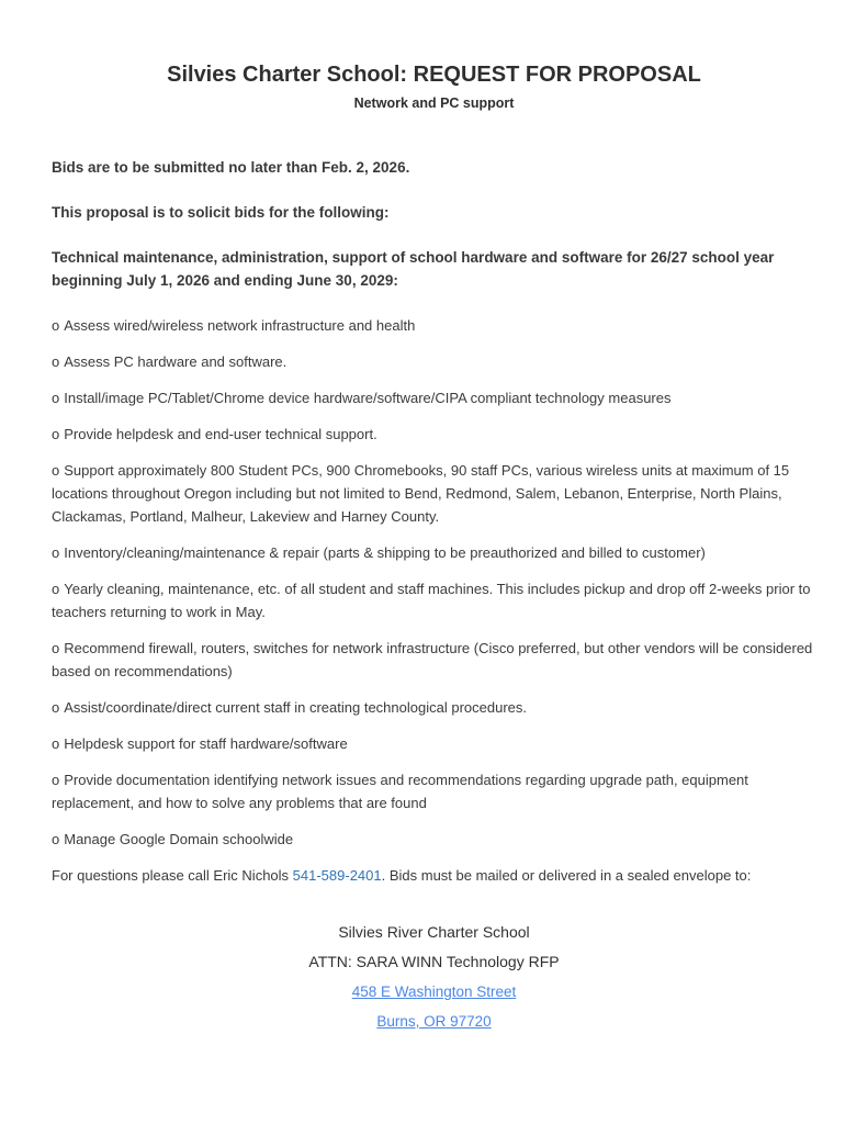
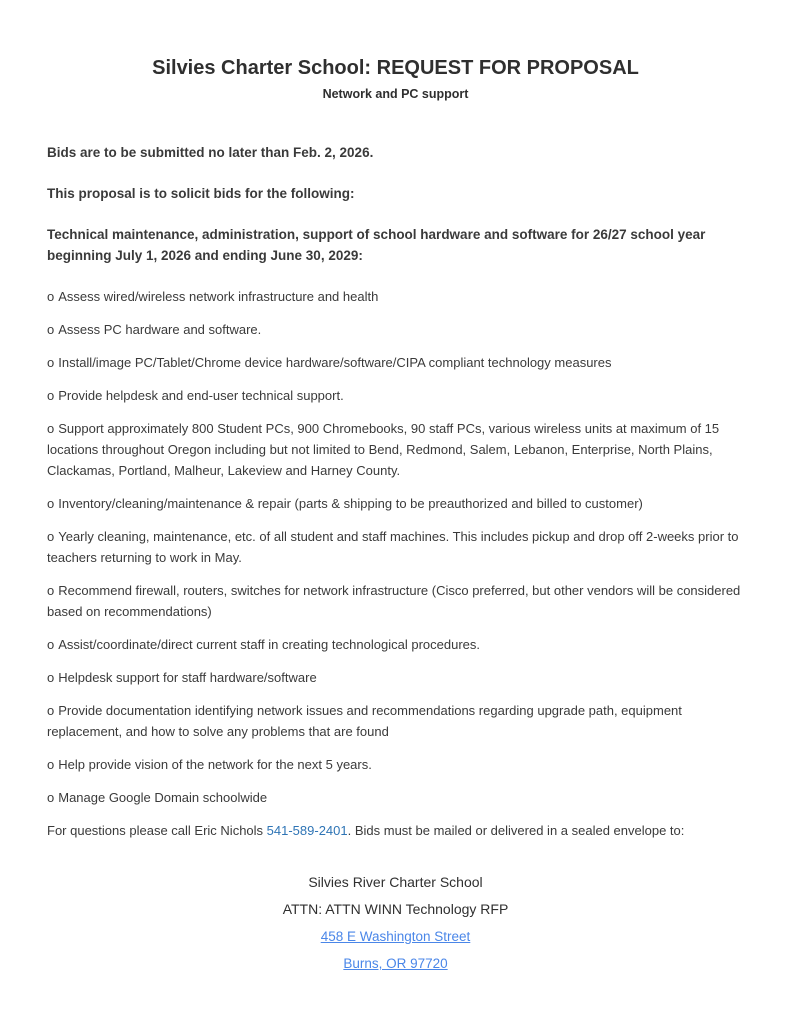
  Silvies Charter School: REQUEST FOR PROPOSAL
  Network and PC support
  Bids are to be submitted no later than Feb. 2, 2026.
  This proposal is to solicit bids for the following:
  Technical maintenance, administration, support of school hardware and software for 26/27 school year beginning July 1, 2026 and ending June 30, 2029:
  o Assess wired/wireless network infrastructure and health
  o Assess PC hardware and software.
  o Install/image PC/Tablet/Chrome device hardware/software/CIPA compliant technology measures
  o Provide helpdesk and end-user technical support.
  o Support approximately 800 Student PCs, 900 Chromebooks, 90 staff PCs, various wireless units at maximum of 15 locations throughout Oregon including but not limited to Bend, Redmond, Salem, Lebanon, Enterprise, North Plains, Clackamas, Portland, Malheur, Lakeview and Harney County.
  o Inventory/cleaning/maintenance & repair (parts & shipping to be preauthorized and billed to customer)
  o Yearly cleaning, maintenance, etc. of all student and staff machines. This includes pickup and drop off 2-weeks prior to teachers returning to work in May.
  o Recommend firewall, routers, switches for network infrastructure (Cisco preferred, but other vendors will be considered based on recommendations)
  o Assist/coordinate/direct current staff in creating technological procedures.
  o Helpdesk support for staff hardware/software
  o Provide documentation identifying network issues and recommendations regarding upgrade path, equipment replacement, and how to solve any problems that are found
+ o Help provide vision of the network for the next 5 years.
  o Manage Google Domain schoolwide
  For questions please call Eric Nichols 541-589-2401. Bids must be mailed or delivered in a sealed envelope to:
  Silvies River Charter School
- ATTN: SARA WINN Technology RFP
+ ATTN: ATTN WINN Technology RFP
  458 E Washington Street
  Burns, OR 97720
